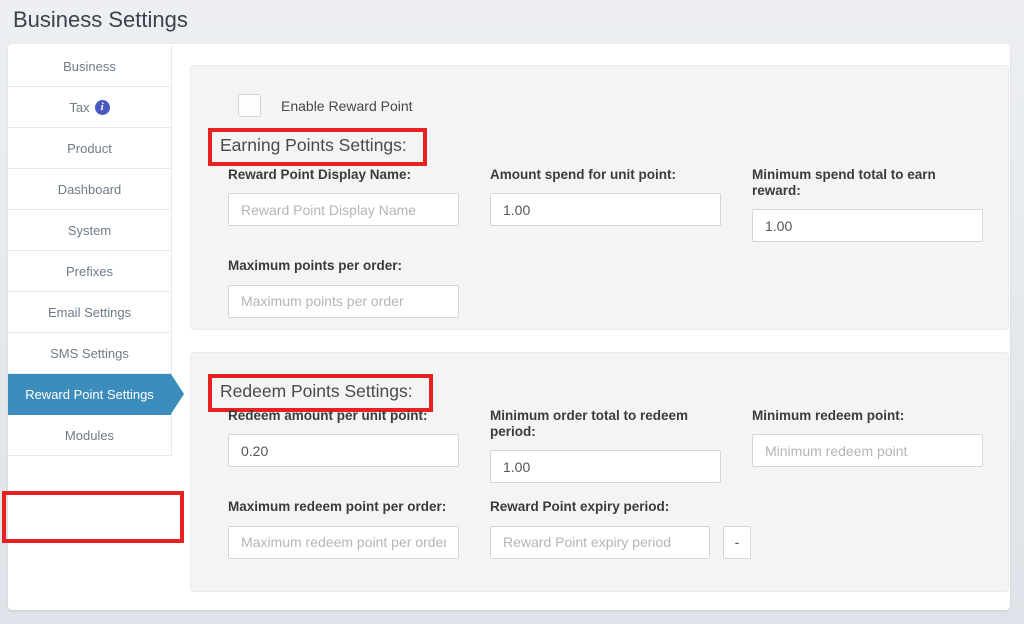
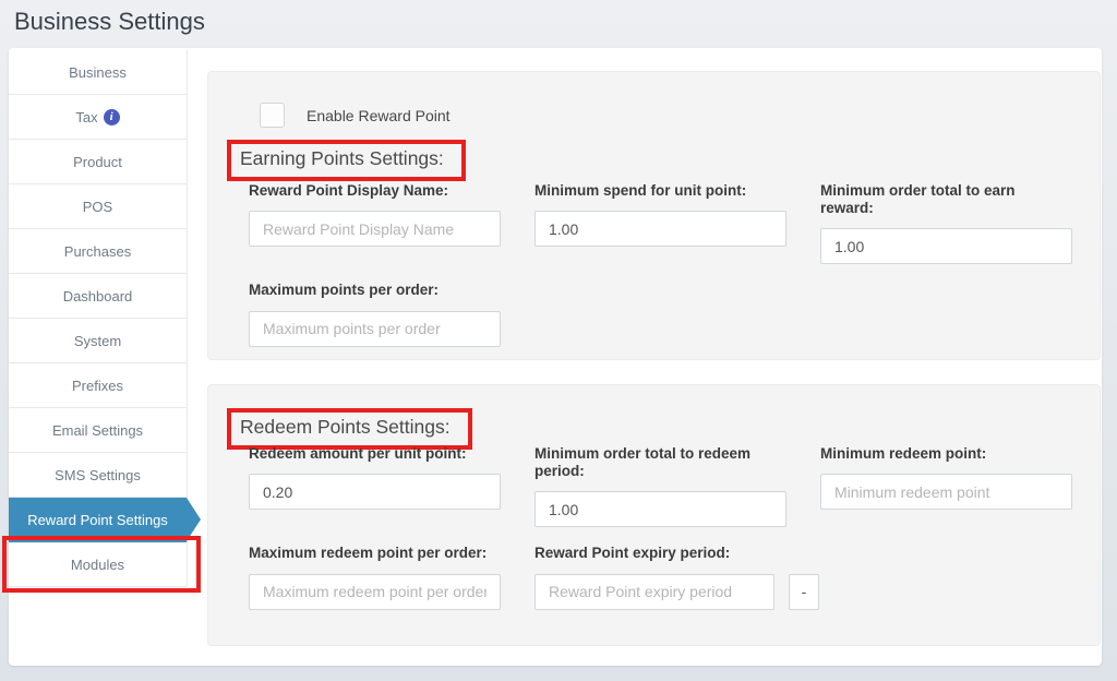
  Business Settings
  Business
  Tax
  i
  Product
+ POS
+ Purchases
  Dashboard
  System
  Prefixes
  Email Settings
  SMS Settings
  Reward Point Settings
  Modules
  Enable Reward Point
  Earning Points Settings:
  Reward Point Display Name:
  Reward Point Display Name
- Amount spend for unit point:
+ Minimum spend for unit point:
  1.00
- Minimum spend total to earn reward:
+ Minimum order total to earn reward:
  1.00
  Maximum points per order:
  Maximum points per order
  Redeem Points Settings:
  Redeem amount per unit point:
  0.20
  Minimum order total to redeem period:
  1.00
  Minimum redeem point:
  Minimum redeem point
  Maximum redeem point per order:
  Maximum redeem point per order
  Reward Point expiry period:
  Reward Point expiry period
  -
